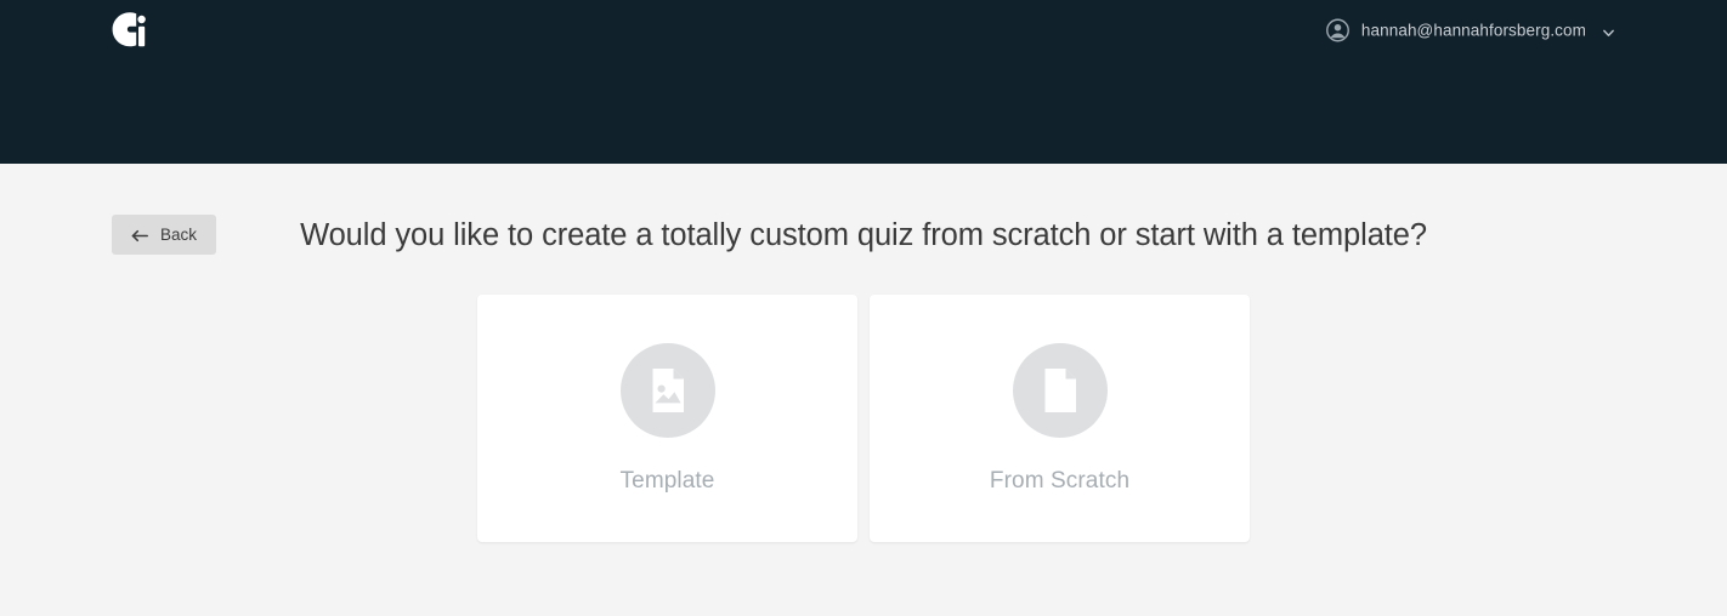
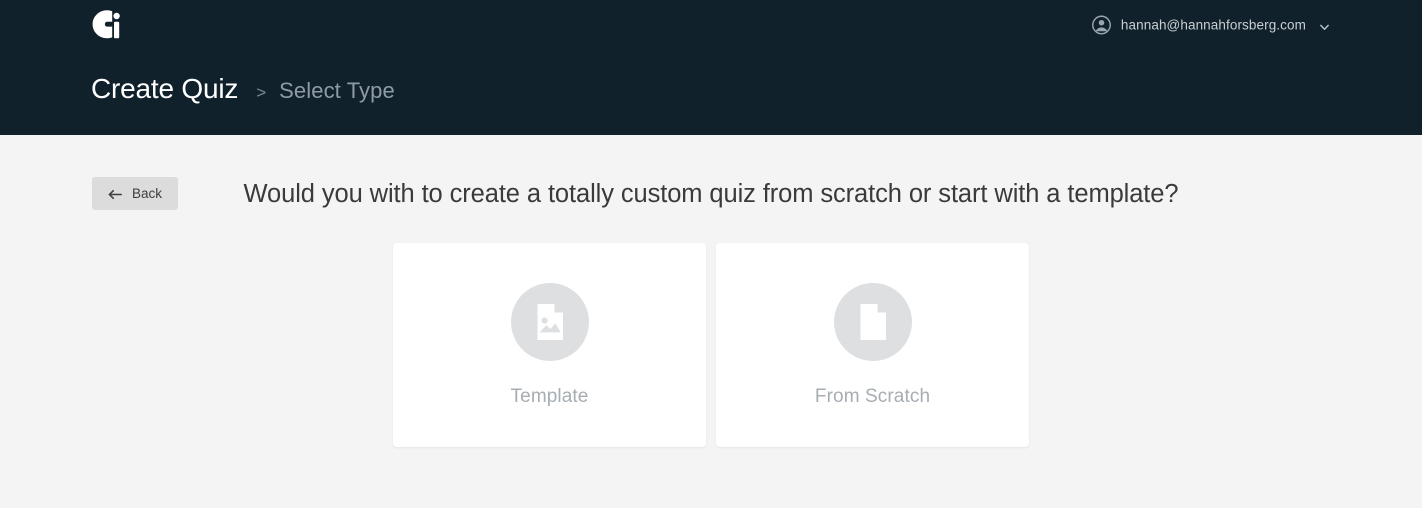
  hannah@hannahforsberg.com
+ Create Quiz
+ >
+ Select Type
  Back
- Would you like to create a totally custom quiz from scratch or start with a template?
+ Would you with to create a totally custom quiz from scratch or start with a template?
  Template
  From Scratch
